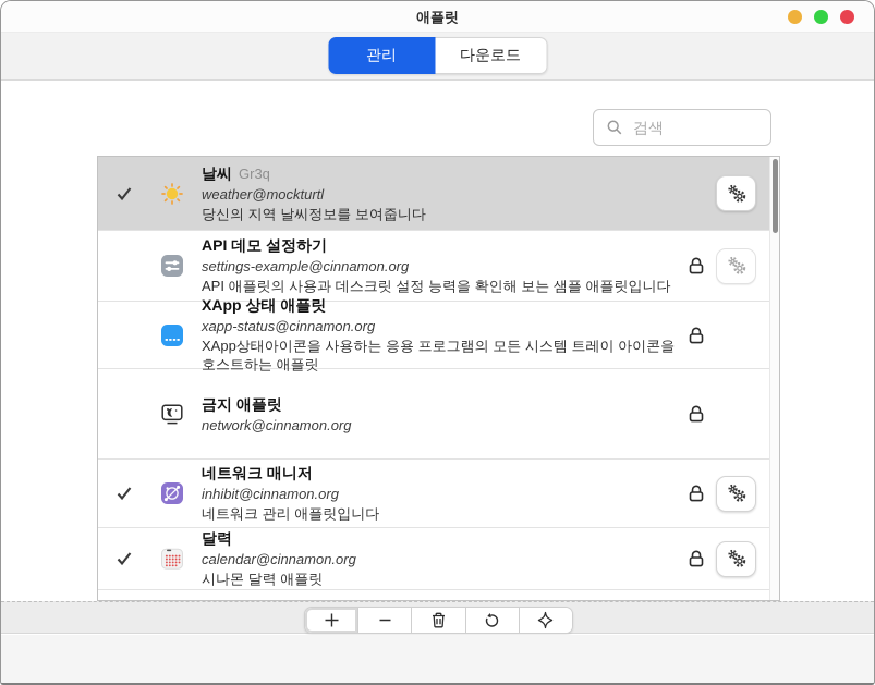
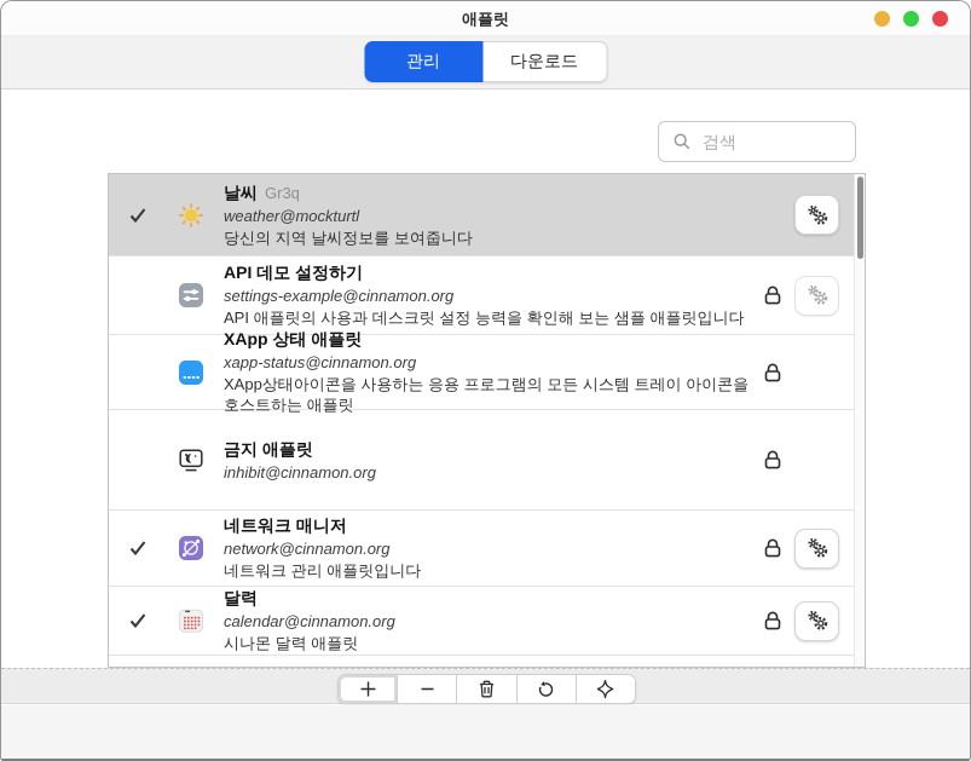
  애플릿
  관리
  다운로드
  검색
  날씨
  Gr3q
  weather@mockturtl
  당신의 지역 날씨정보를 보여줍니다
  API 데모 설정하기
  settings-example@cinnamon.org
  API 애플릿의 사용과 데스크릿 설정 능력을 확인해 보는 샘플 애플릿입니다
  XApp 상태 애플릿
  xapp-status@cinnamon.org
  XApp상태아이콘을 사용하는 응용 프로그램의 모든 시스템 트레이 아이콘을 호스트하는 애플릿
  금지 애플릿
- network@cinnamon.org
+ inhibit@cinnamon.org
  네트워크 매니저
- inhibit@cinnamon.org
+ network@cinnamon.org
  네트워크 관리 애플릿입니다
  달력
  calendar@cinnamon.org
  시나몬 달력 애플릿
